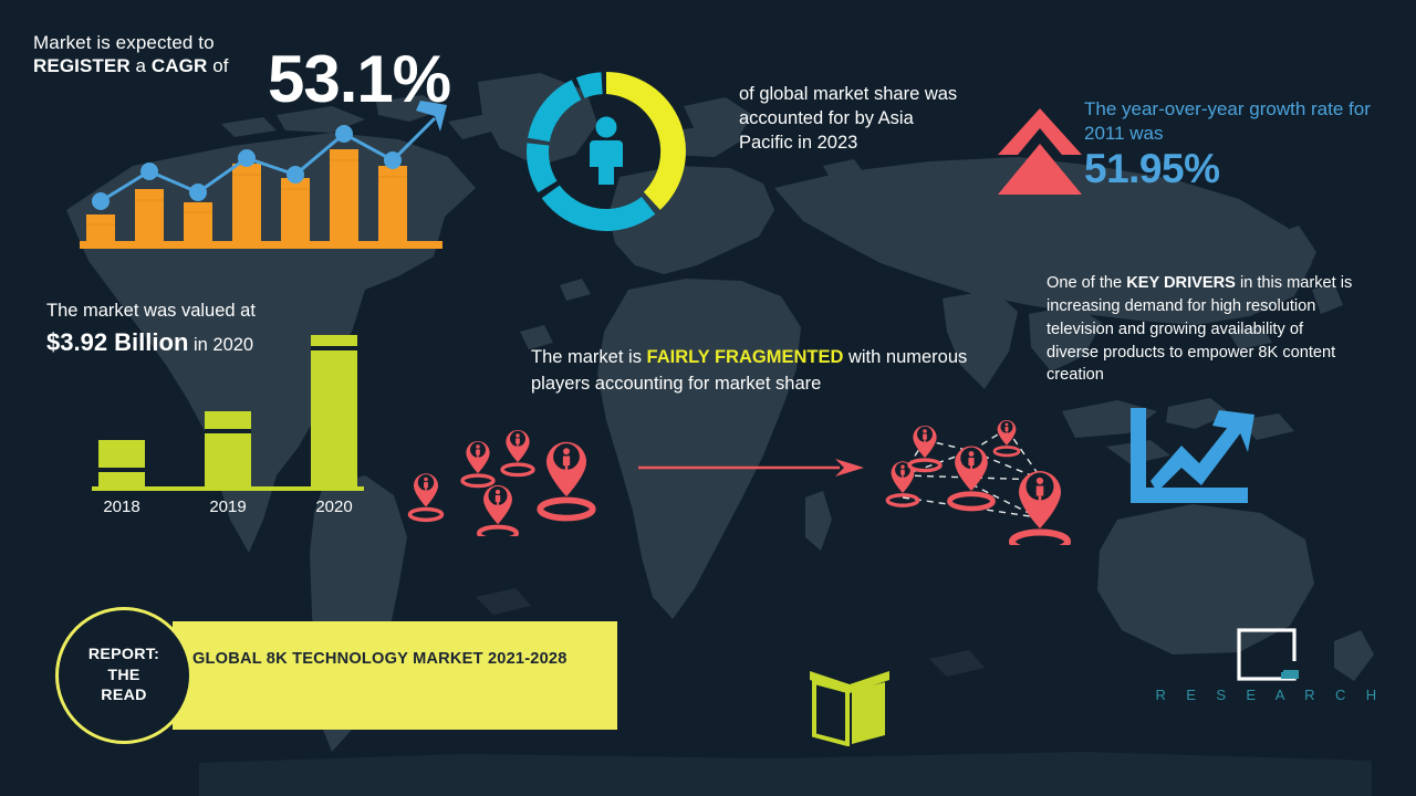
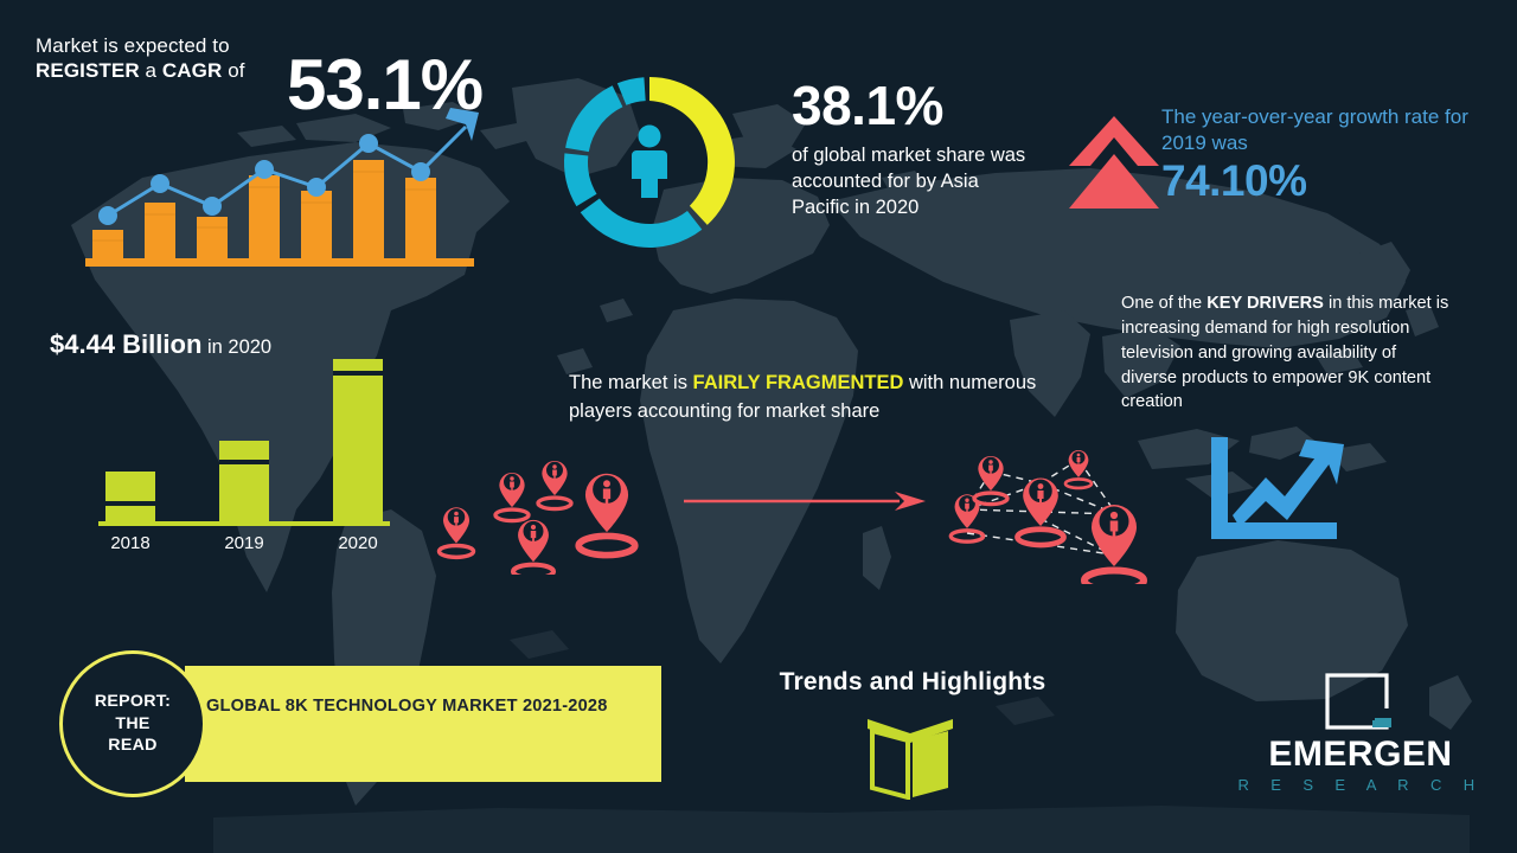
  Market is expected to
  REGISTER a CAGR of
  53.1%
+ 38.1%
- of global market share was accounted for by Asia Pacific in 2023
+ of global market share was accounted for by Asia Pacific in 2020
- The year-over-year growth rate for 2011 was
+ The year-over-year growth rate for 2019 was
- 51.95%
+ 74.10%
- One of the KEY DRIVERS in this market is increasing demand for high resolution television and growing availability of diverse products to empower 8K content creation
+ One of the KEY DRIVERS in this market is increasing demand for high resolution television and growing availability of diverse products to empower 9K content creation
- The market was valued at
- $3.92 Billion in 2020
+ $4.44 Billion in 2020
  2018
  2019
  2020
  The market is FAIRLY FRAGMENTED with numerous players accounting for market share
  GLOBAL 8K TECHNOLOGY MARKET 2021-2028
  REPORT:
  THE
  READ
+ Trends and Highlights
+ EMERGEN
  R E S E A R C H
